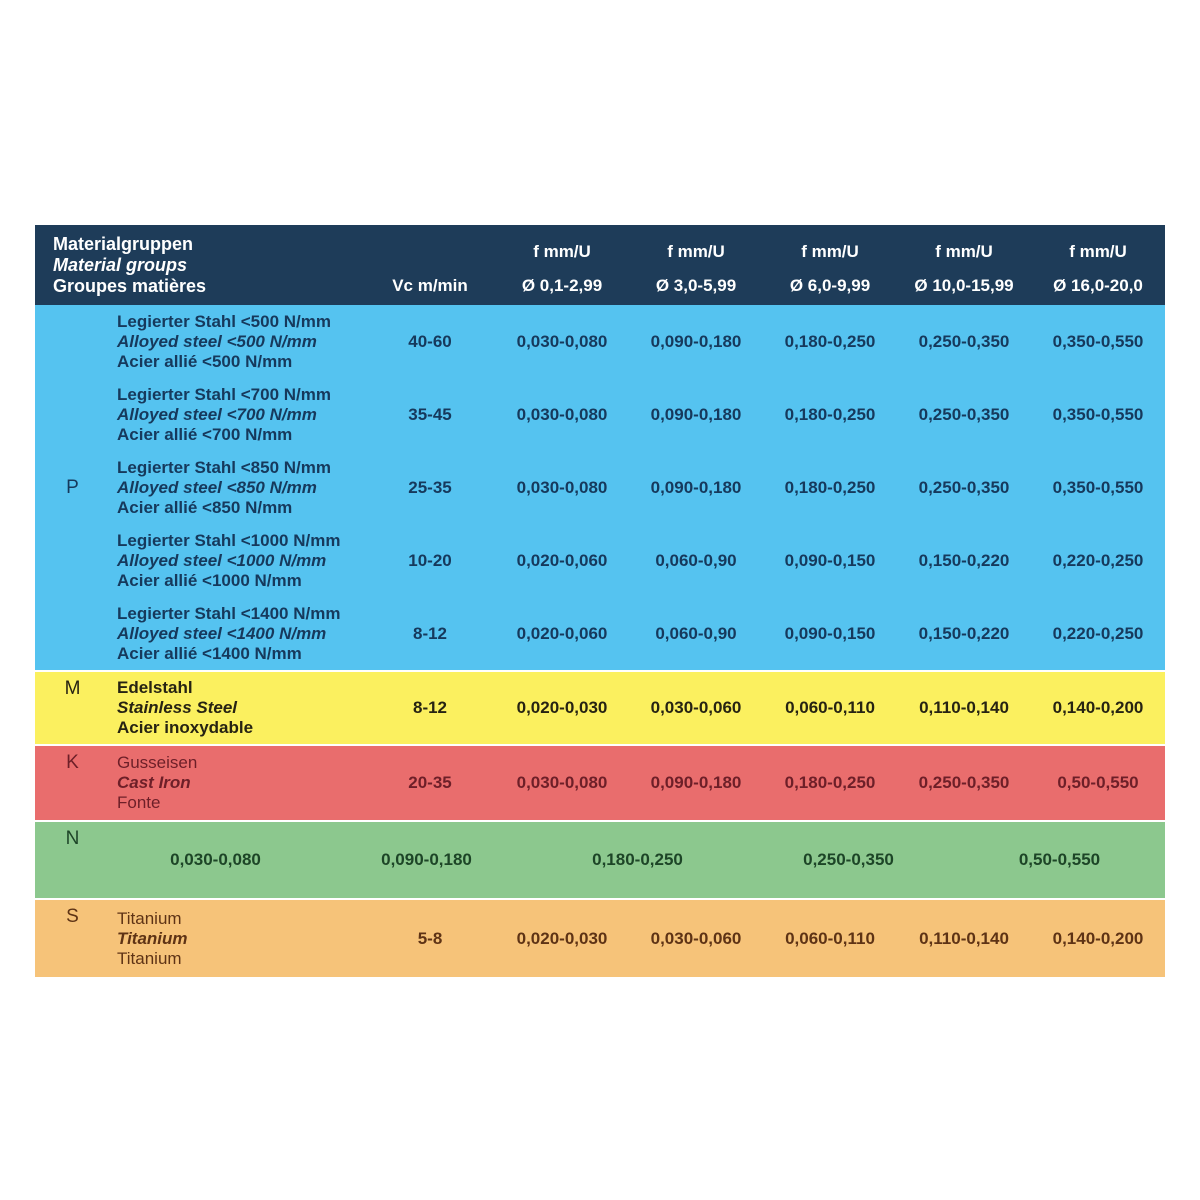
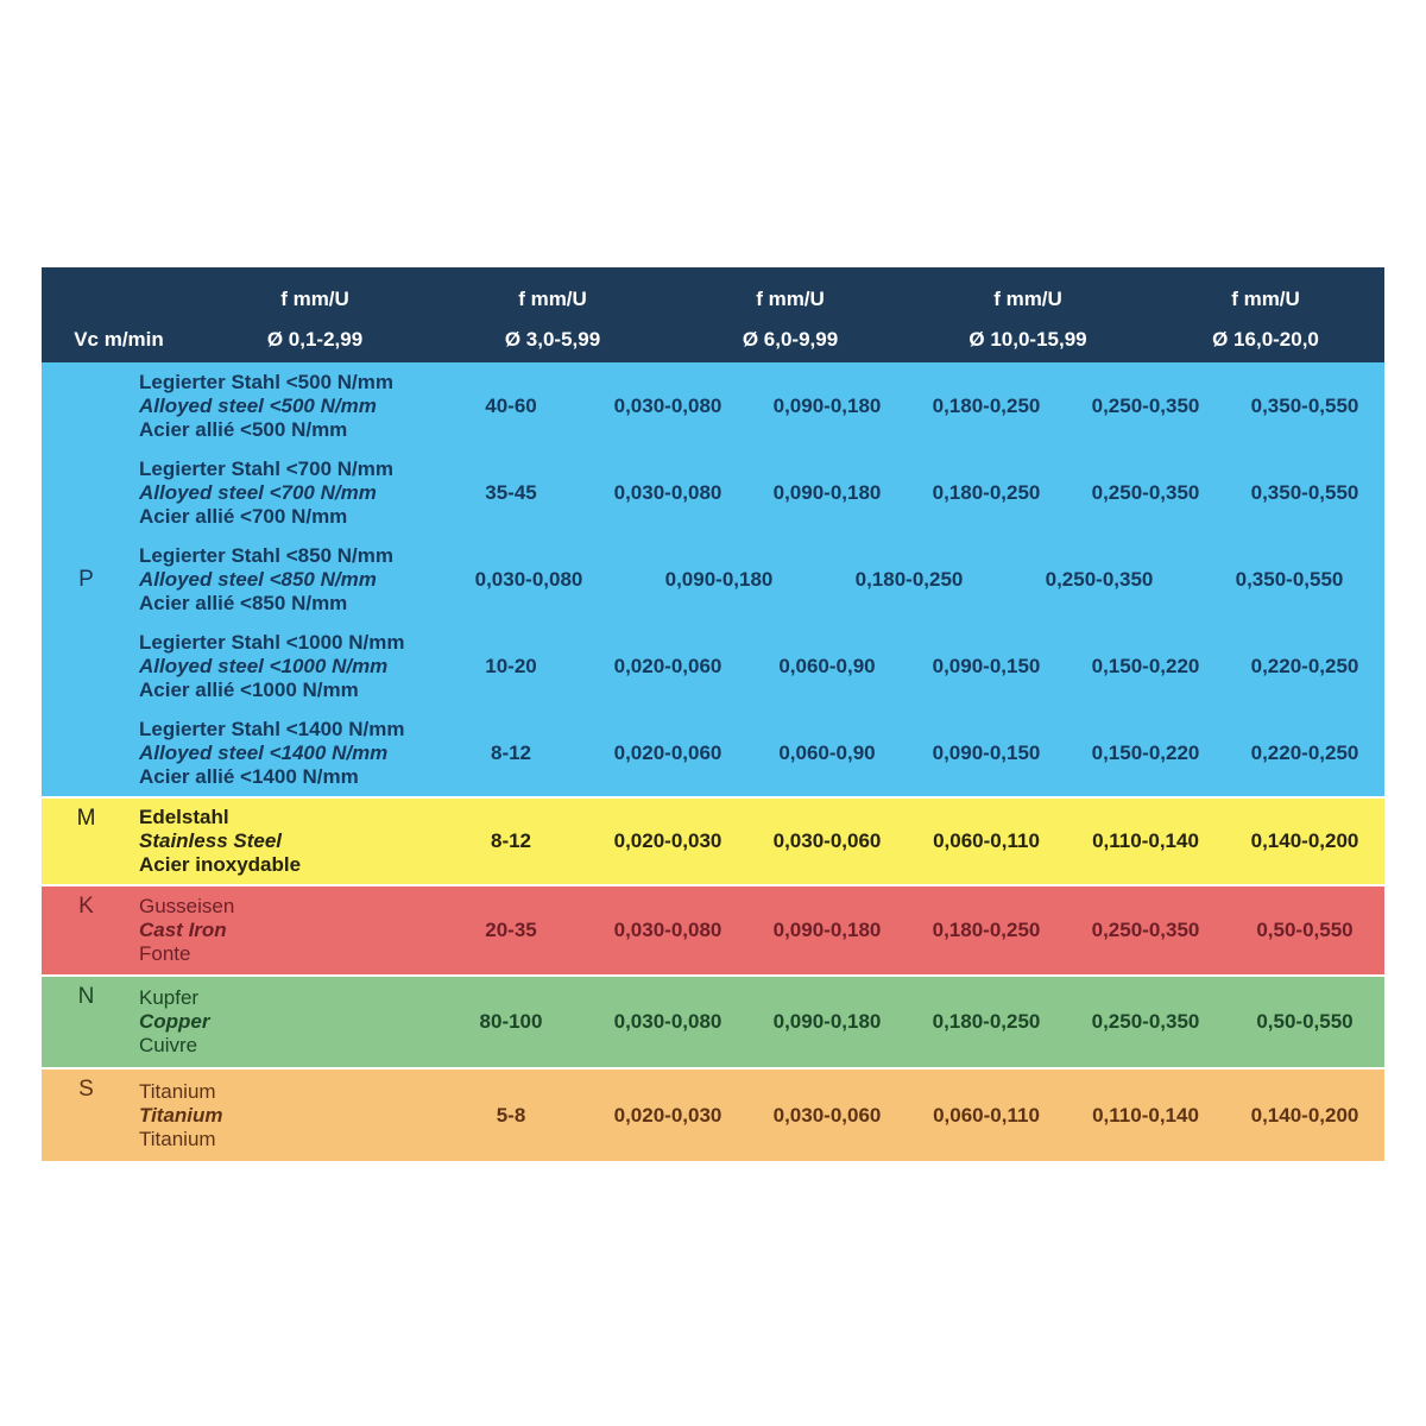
- Materialgruppen
- Material groups
- Groupes matières
  Vc m/min
  f mm/U
  Ø 0,1-2,99
  f mm/U
  Ø 3,0-5,99
  f mm/U
  Ø 6,0-9,99
  f mm/U
  Ø 10,0-15,99
  f mm/U
  Ø 16,0-20,0
  P
  Legierter Stahl <500 N/mm
  Alloyed steel <500 N/mm
  Acier allié <500 N/mm
  40-60
  0,030-0,080
  0,090-0,180
  0,180-0,250
  0,250-0,350
  0,350-0,550
  Legierter Stahl <700 N/mm
  Alloyed steel <700 N/mm
  Acier allié <700 N/mm
  35-45
  0,030-0,080
  0,090-0,180
  0,180-0,250
  0,250-0,350
  0,350-0,550
  Legierter Stahl <850 N/mm
  Alloyed steel <850 N/mm
  Acier allié <850 N/mm
- 25-35
  0,030-0,080
  0,090-0,180
  0,180-0,250
  0,250-0,350
  0,350-0,550
  Legierter Stahl <1000 N/mm
  Alloyed steel <1000 N/mm
  Acier allié <1000 N/mm
  10-20
  0,020-0,060
  0,060-0,90
  0,090-0,150
  0,150-0,220
  0,220-0,250
  Legierter Stahl <1400 N/mm
  Alloyed steel <1400 N/mm
  Acier allié <1400 N/mm
  8-12
  0,020-0,060
  0,060-0,90
  0,090-0,150
  0,150-0,220
  0,220-0,250
  M
  Edelstahl
  Stainless Steel
  Acier inoxydable
  8-12
  0,020-0,030
  0,030-0,060
  0,060-0,110
  0,110-0,140
  0,140-0,200
  K
  Gusseisen
  Cast Iron
  Fonte
  20-35
  0,030-0,080
  0,090-0,180
  0,180-0,250
  0,250-0,350
  0,50-0,550
  N
+ Kupfer
+ Copper
+ Cuivre
+ 80-100
  0,030-0,080
  0,090-0,180
  0,180-0,250
  0,250-0,350
  0,50-0,550
  S
  Titanium
  Titanium
  Titanium
  5-8
  0,020-0,030
  0,030-0,060
  0,060-0,110
  0,110-0,140
  0,140-0,200
